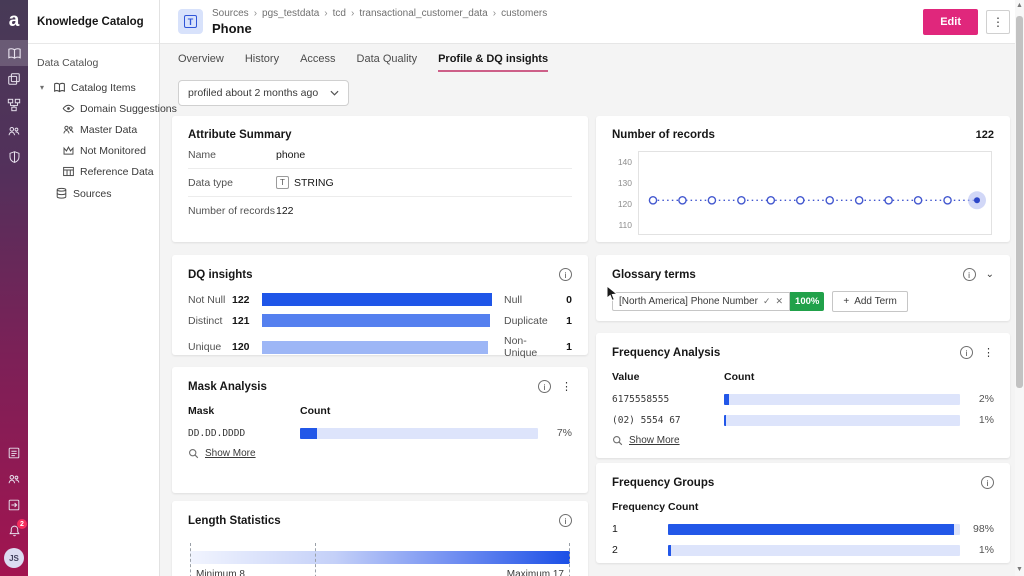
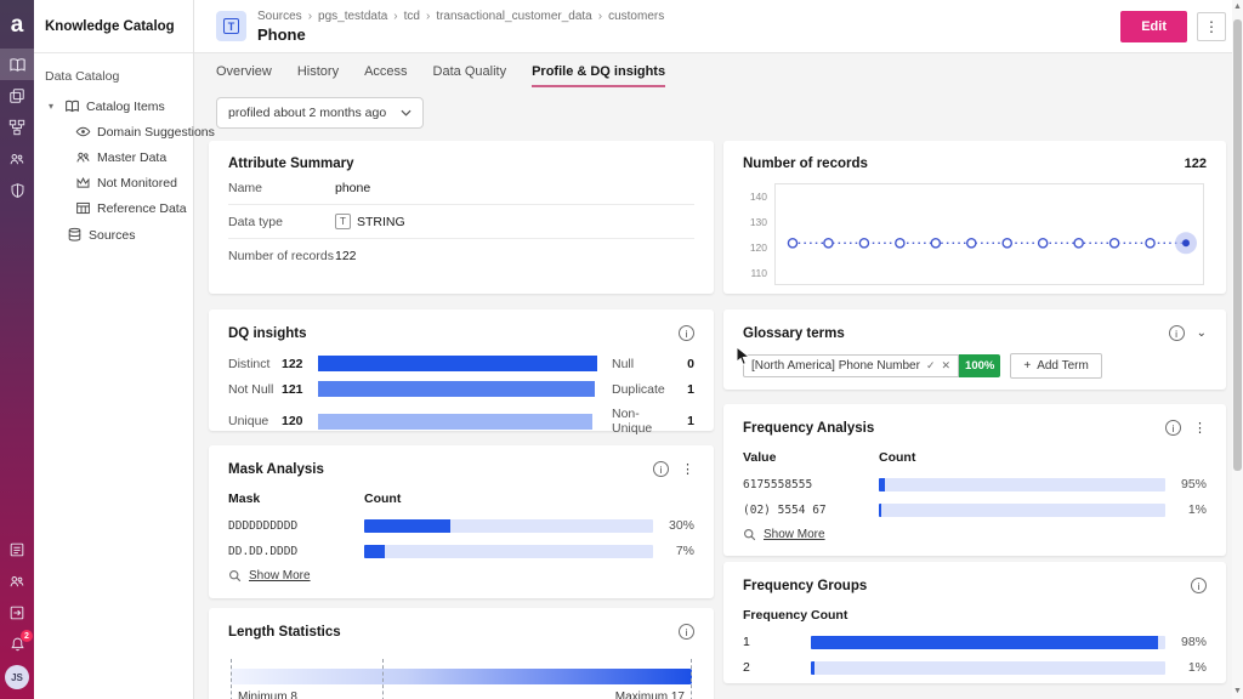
  a
  JS
  Knowledge Catalog
  Data Catalog
  ▾
  Catalog Items
  Domain Suggestions
  Master Data
  Not Monitored
  Reference Data
  Sources
  T
  Sources
  ›
  pgs_testdata
  ›
  tcd
  ›
  transactional_customer_data
  ›
  customers
  Phone
  Edit
  ⋮
  Overview
  History
  Access
  Data Quality
  Profile & DQ insights
  profiled about 2 months ago
  Attribute Summary
  Name
  phone
  Data type
  T
  STRING
  Number of records
  122
  DQ insights
  i
- Not Null
+ Distinct
  122
  Null
  0
- Distinct
+ Not Null
  121
  Duplicate
  1
  Unique
  120
  Non-Unique
  1
  Mask Analysis
  i
  ⋮
  Mask
  Count
+ DDDDDDDDDD
+ 30%
  DD.DD.DDDD
  7%
  Show More
  Length Statistics
  i
  Minimum 8
  Maximum 17
  Number of records
  122
  140
  130
  120
  110
  Glossary terms
  i
  ⌄
  [North America] Phone Number
  ✓
  ✕
  100%
  +
  Add Term
  Frequency Analysis
  i
  ⋮
  Value
  Count
  6175558555
- 2%
+ 95%
  (02) 5554 67
  1%
  Show More
  Frequency Groups
  i
  Frequency
  Count
  1
  98%
  2
  1%
